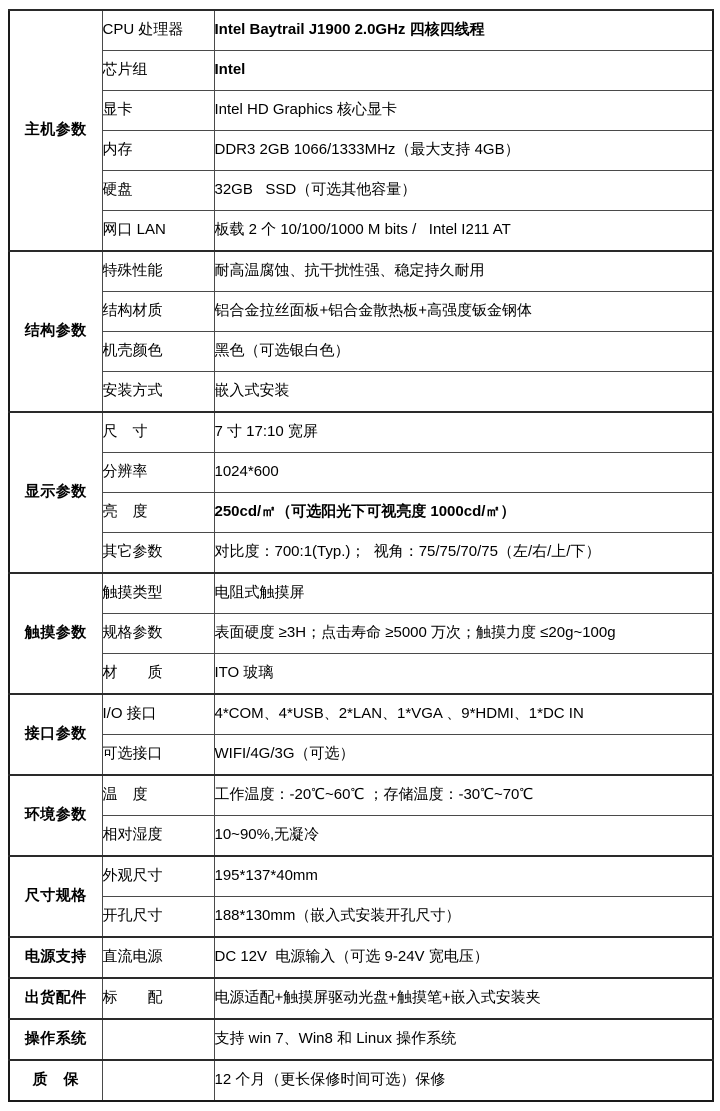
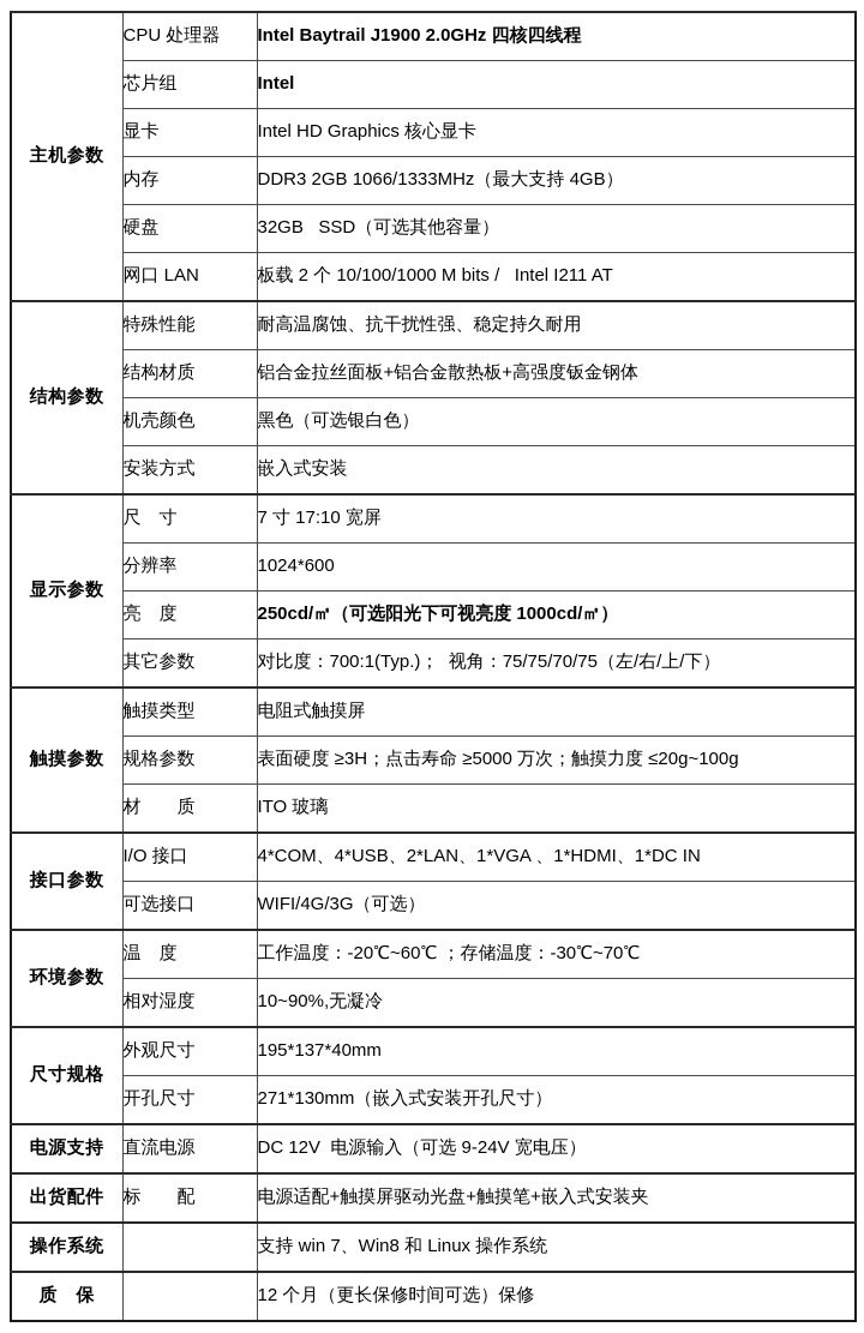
  主机参数	CPU 处理器	Intel Baytrail J1900 2.0GHz 四核四线程
  芯片组	Intel
  显卡	Intel HD Graphics 核心显卡
  内存	DDR3 2GB 1066/1333MHz（最大支持 4GB）
  硬盘	32GB SSD（可选其他容量）
  网口 LAN	板载 2 个 10/100/1000 M bits / Intel I211 AT
  结构参数	特殊性能	耐高温腐蚀、抗干扰性强、稳定持久耐用
  结构材质	铝合金拉丝面板+铝合金散热板+高强度钣金钢体
  机壳颜色	黑色（可选银白色）
  安装方式	嵌入式安装
  显示参数	尺 寸	7 寸 17:10 宽屏
  分辨率	1024*600
  亮 度	250cd/㎡（可选阳光下可视亮度 1000cd/㎡）
  其它参数	对比度：700:1(Typ.)； 视角：75/75/70/75（左/右/上/下）
  触摸参数	触摸类型	电阻式触摸屏
  规格参数	表面硬度 ≥3H；点击寿命 ≥5000 万次；触摸力度 ≤20g~100g
  材 质	ITO 玻璃
- 接口参数	I/O 接口	4*COM、4*USB、2*LAN、1*VGA 、9*HDMI、1*DC IN
+ 接口参数	I/O 接口	4*COM、4*USB、2*LAN、1*VGA 、1*HDMI、1*DC IN
  可选接口	WIFI/4G/3G（可选）
  环境参数	温 度	工作温度：-20℃~60℃ ；存储温度：-30℃~70℃
  相对湿度	10~90%,无凝冷
  尺寸规格	外观尺寸	195*137*40mm
- 开孔尺寸	188*130mm（嵌入式安装开孔尺寸）
+ 开孔尺寸	271*130mm（嵌入式安装开孔尺寸）
  电源支持	直流电源	DC 12V 电源输入（可选 9-24V 宽电压）
  出货配件	标 配	电源适配+触摸屏驱动光盘+触摸笔+嵌入式安装夹
  操作系统		支持 win 7、Win8 和 Linux 操作系统
  质 保		12 个月（更长保修时间可选）保修
